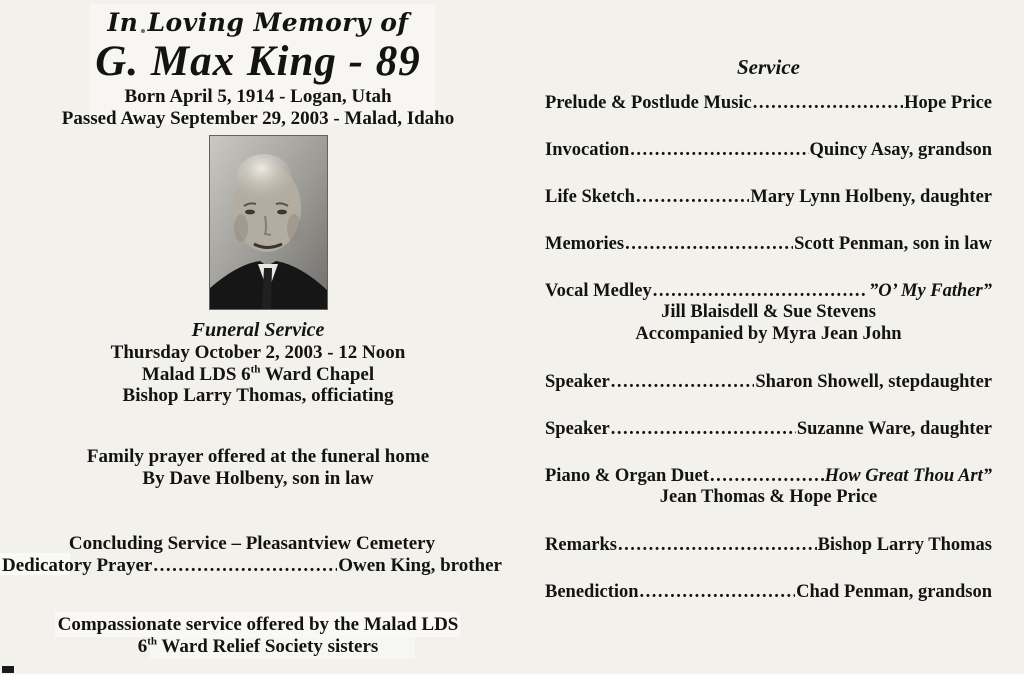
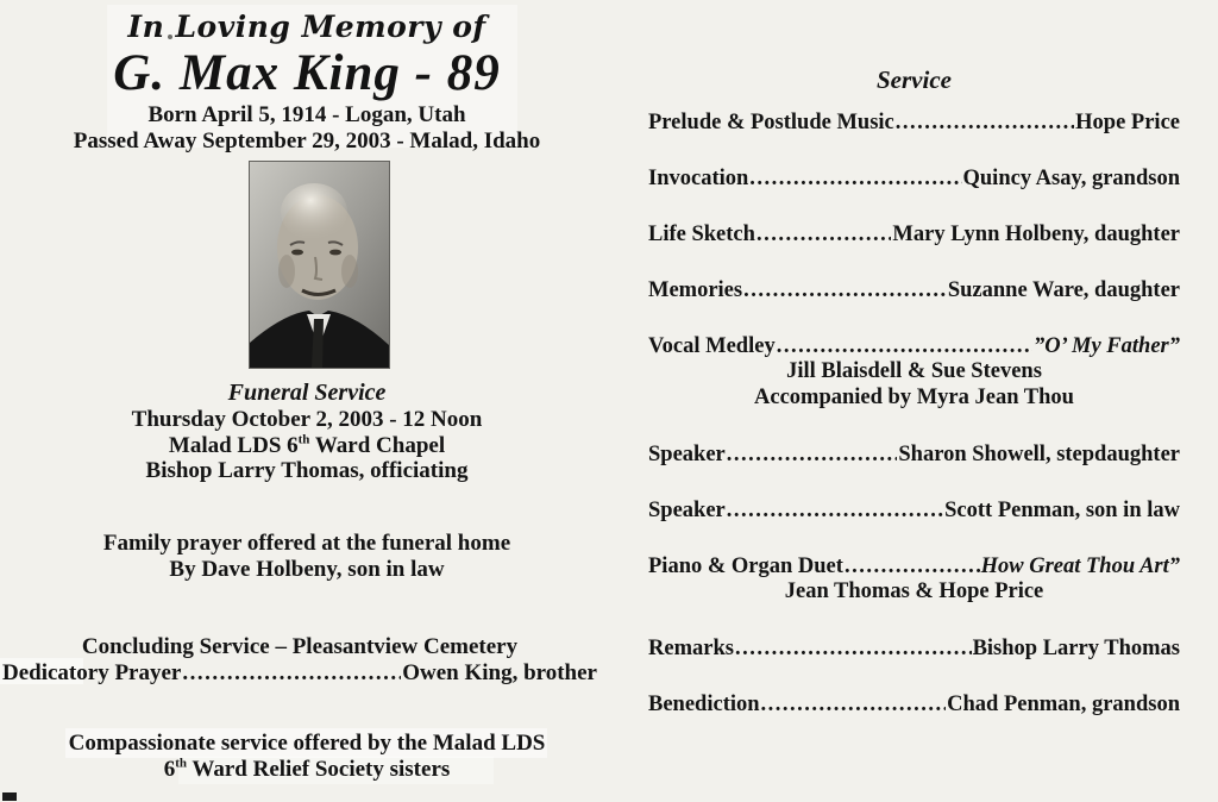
  In Loving Memory of
  G. Max King - 89
  Born April 5, 1914 - Logan, Utah
  Passed Away September 29, 2003 - Malad, Idaho
  Funeral Service
  Thursday October 2, 2003 - 12 Noon
  Malad LDS 6th Ward Chapel
  Bishop Larry Thomas, officiating
  Family prayer offered at the funeral home
  By Dave Holbeny, son in law
  Concluding Service – Pleasantview Cemetery
  Dedicatory Prayer
  Owen King, brother
  Compassionate service offered by the Malad LDS
  6th Ward Relief Society sisters
  Service
  Prelude & Postlude Music
  Hope Price
  Invocation
  Quincy Asay, grandson
  Life Sketch
  Mary Lynn Holbeny, daughter
  Memories
- Scott Penman, son in law
+ Suzanne Ware, daughter
  Vocal Medley
  ”O’ My Father”
  Jill Blaisdell & Sue Stevens
- Accompanied by Myra Jean John
+ Accompanied by Myra Jean Thou
  Speaker
  Sharon Showell, stepdaughter
  Speaker
- Suzanne Ware, daughter
+ Scott Penman, son in law
  Piano & Organ Duet
  How Great Thou Art”
  Jean Thomas & Hope Price
  Remarks
  Bishop Larry Thomas
  Benediction
  Chad Penman, grandson
